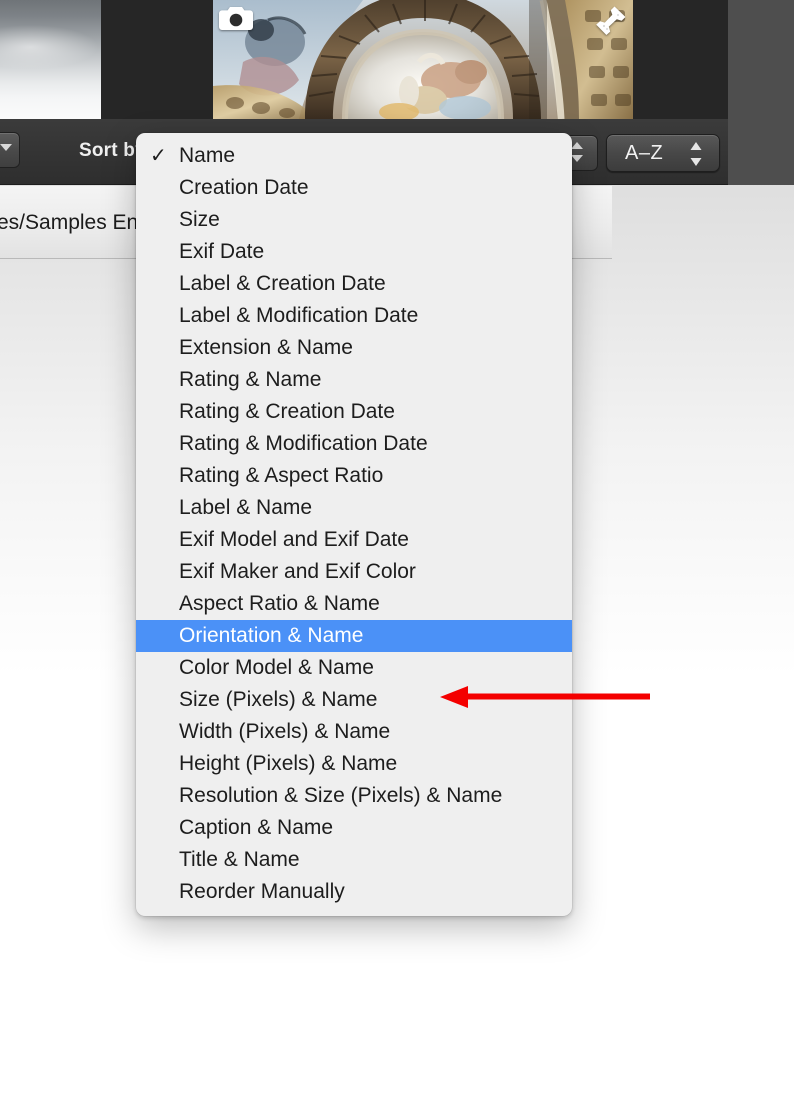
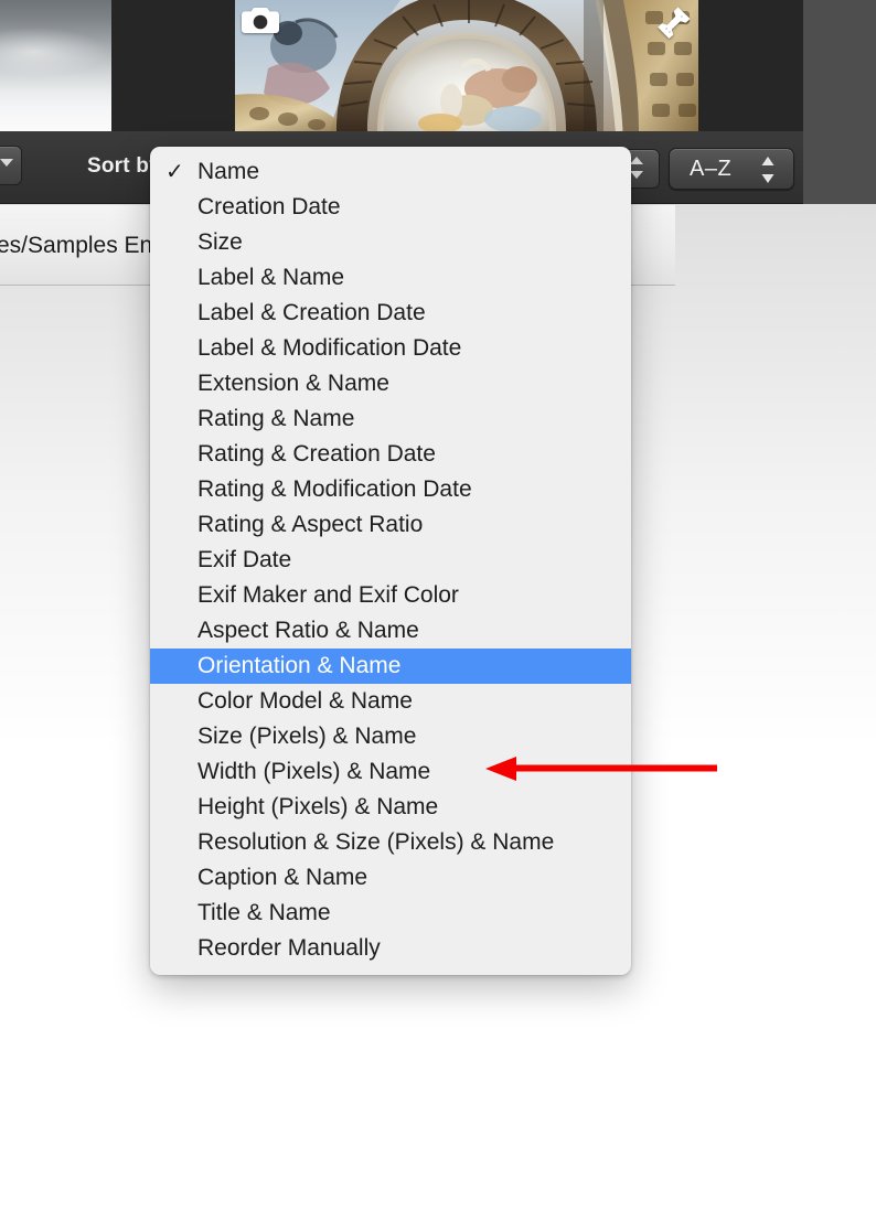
  Sort b
  A–Z
  es/Samples En
  ✓
  Name
  Creation Date
  Size
- Exif Date
+ Label & Name
  Label & Creation Date
  Label & Modification Date
  Extension & Name
  Rating & Name
  Rating & Creation Date
  Rating & Modification Date
  Rating & Aspect Ratio
- Label & Name
+ Exif Date
- Exif Model and Exif Date
  Exif Maker and Exif Color
  Aspect Ratio & Name
  Orientation & Name
  Color Model & Name
  Size (Pixels) & Name
  Width (Pixels) & Name
  Height (Pixels) & Name
  Resolution & Size (Pixels) & Name
  Caption & Name
  Title & Name
  Reorder Manually
